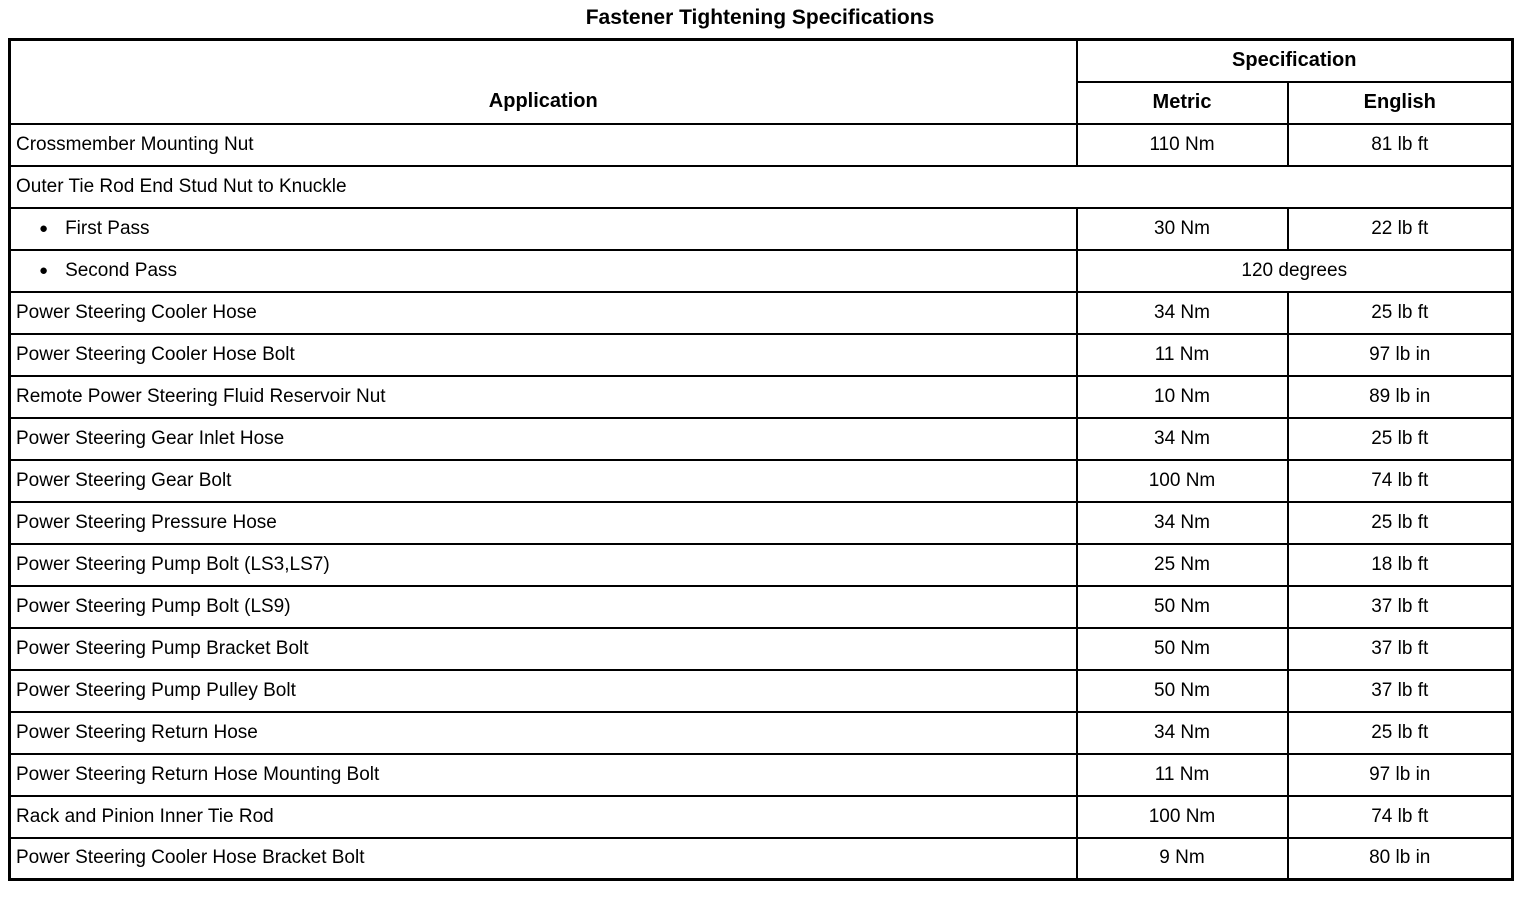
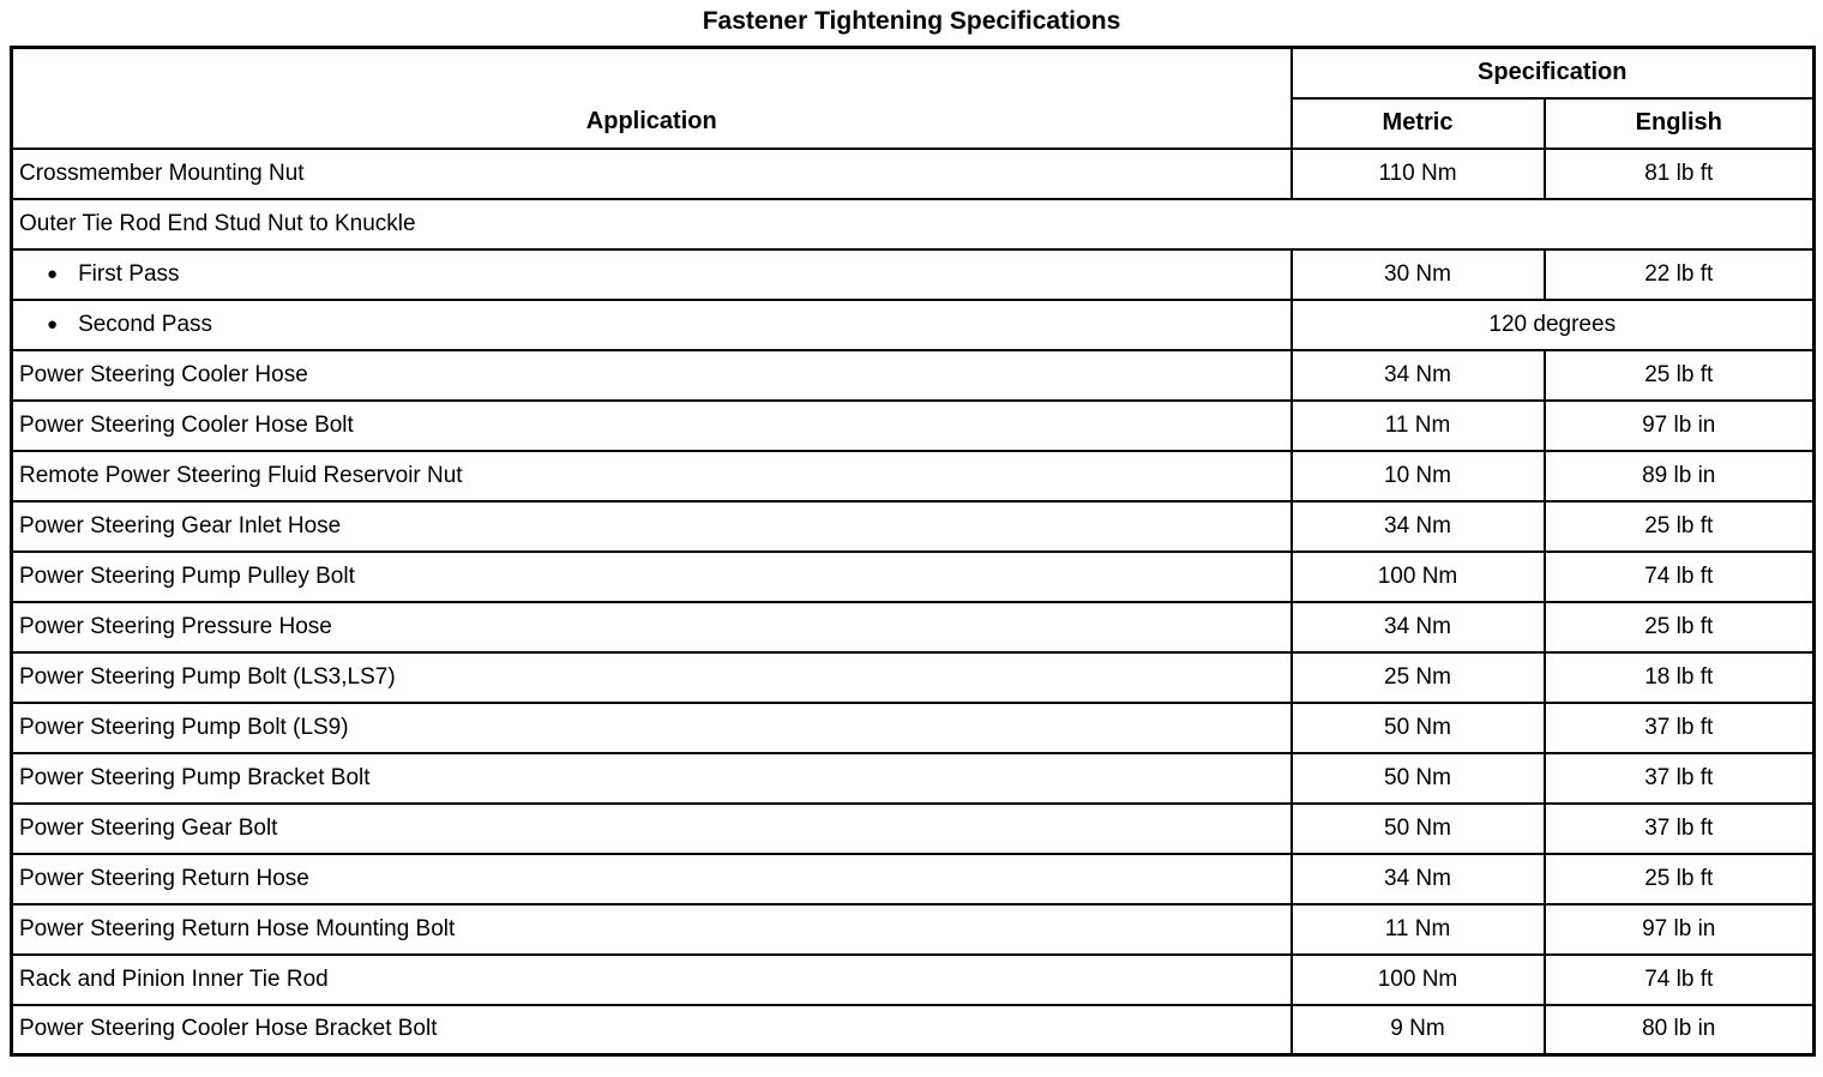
  Fastener Tightening Specifications
  Application	Specification
  Metric	English
  Crossmember Mounting Nut	110 Nm	81 lb ft
  Outer Tie Rod End Stud Nut to Knuckle
  ● First Pass	30 Nm	22 lb ft
  ● Second Pass	120 degrees
  Power Steering Cooler Hose	34 Nm	25 lb ft
  Power Steering Cooler Hose Bolt	11 Nm	97 lb in
  Remote Power Steering Fluid Reservoir Nut	10 Nm	89 lb in
  Power Steering Gear Inlet Hose	34 Nm	25 lb ft
- Power Steering Gear Bolt	100 Nm	74 lb ft
+ Power Steering Pump Pulley Bolt	100 Nm	74 lb ft
  Power Steering Pressure Hose	34 Nm	25 lb ft
  Power Steering Pump Bolt (LS3,LS7)	25 Nm	18 lb ft
  Power Steering Pump Bolt (LS9)	50 Nm	37 lb ft
  Power Steering Pump Bracket Bolt	50 Nm	37 lb ft
- Power Steering Pump Pulley Bolt	50 Nm	37 lb ft
+ Power Steering Gear Bolt	50 Nm	37 lb ft
  Power Steering Return Hose	34 Nm	25 lb ft
  Power Steering Return Hose Mounting Bolt	11 Nm	97 lb in
  Rack and Pinion Inner Tie Rod	100 Nm	74 lb ft
  Power Steering Cooler Hose Bracket Bolt	9 Nm	80 lb in
